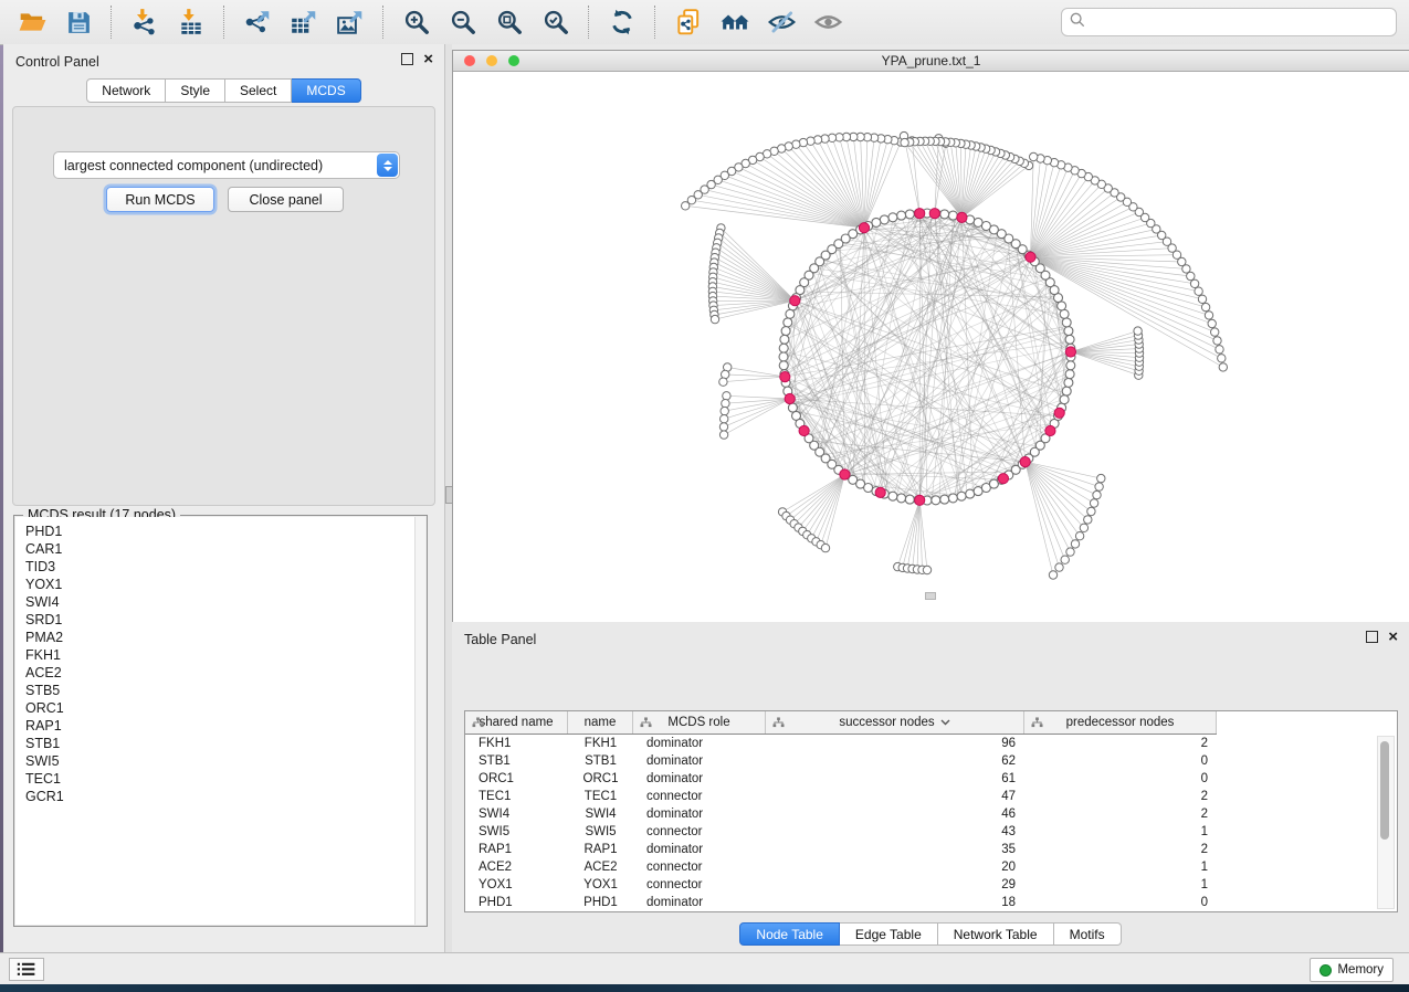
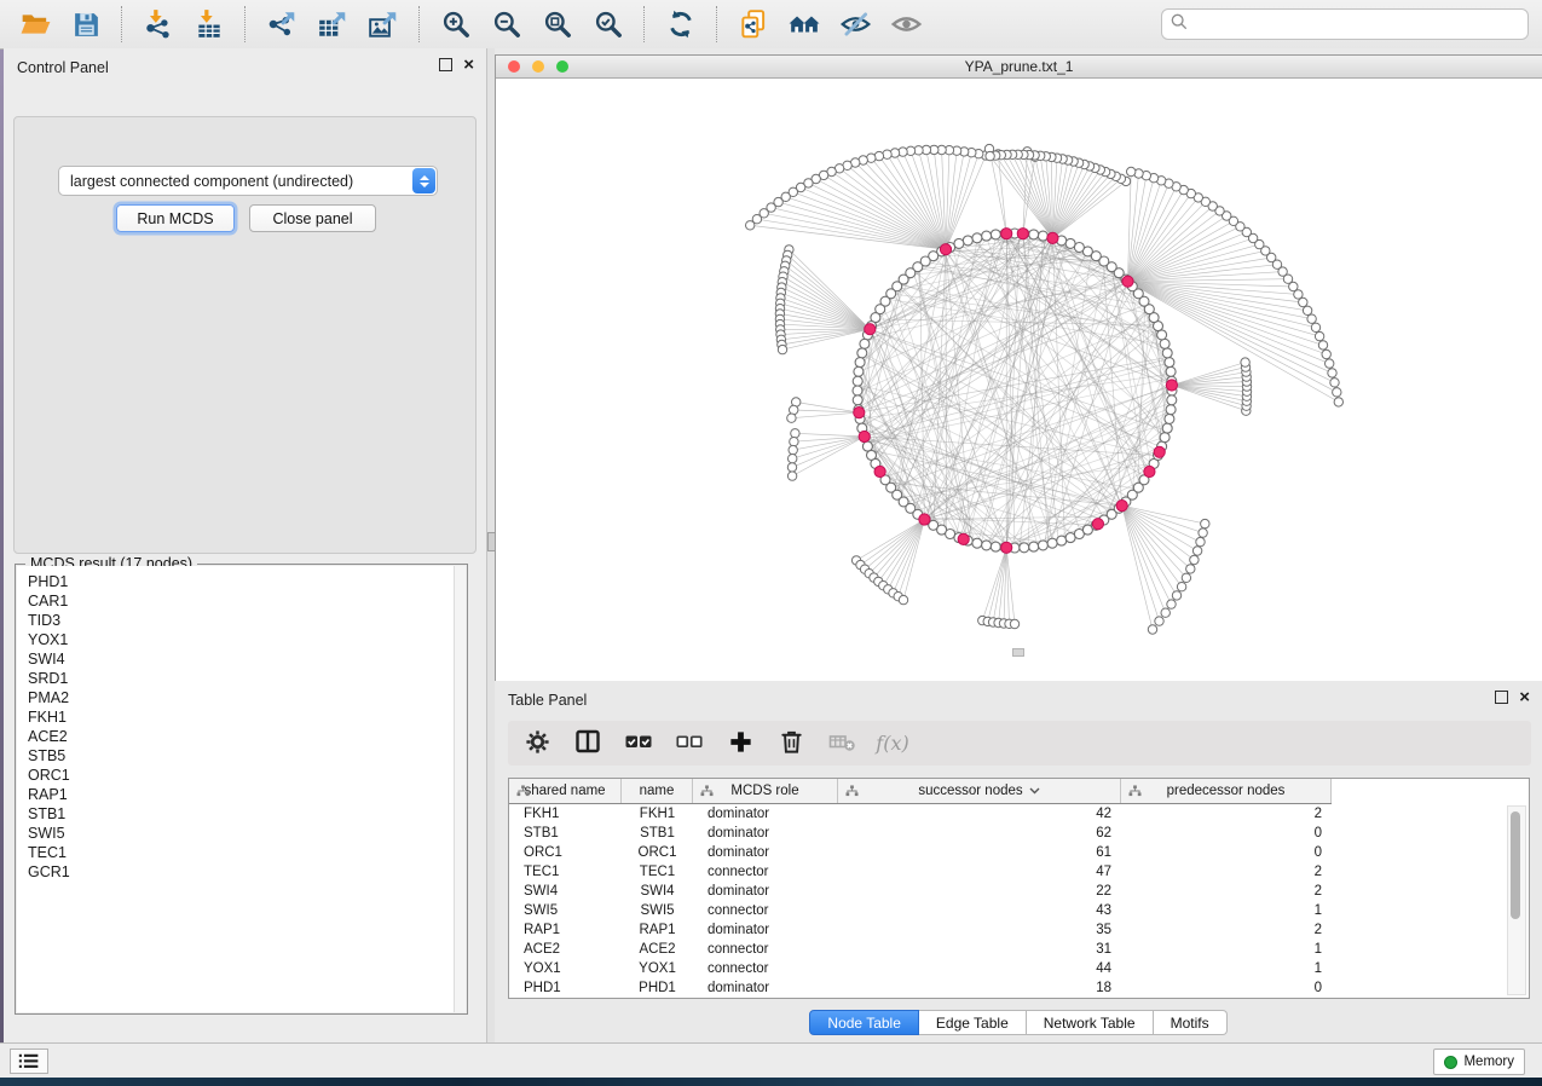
  Control Panel
  ×
- Network
- Style
- Select
- MCDS
  largest connected component (undirected)
  Run MCDS
  Close panel
  MCDS result (17 nodes)
  PHD1
  CAR1
  TID3
  YOX1
  SWI4
  SRD1
  PMA2
  FKH1
  ACE2
  STB5
  ORC1
  RAP1
  STB1
  SWI5
  TEC1
  GCR1
  YPA_prune.txt_1
  Table Panel
  ×
+ f(x)
  hared name
  name
  MCDS role
  successor nodes
  predecessor nodes
  FKH1
  FKH1
  dominator
- 96
+ 42
  2
  STB1
  STB1
  dominator
  62
  0
  ORC1
  ORC1
  dominator
  61
  0
  TEC1
  TEC1
  connector
  47
  2
  SWI4
  SWI4
  dominator
- 46
+ 22
  2
  SWI5
  SWI5
  connector
  43
  1
  RAP1
  RAP1
  dominator
  35
  2
  ACE2
  ACE2
  connector
- 20
+ 31
  1
  YOX1
  YOX1
  connector
- 29
+ 44
  1
  PHD1
  PHD1
  dominator
  18
  0
  Node Table
  Edge Table
  Network Table
  Motifs
  Memory
